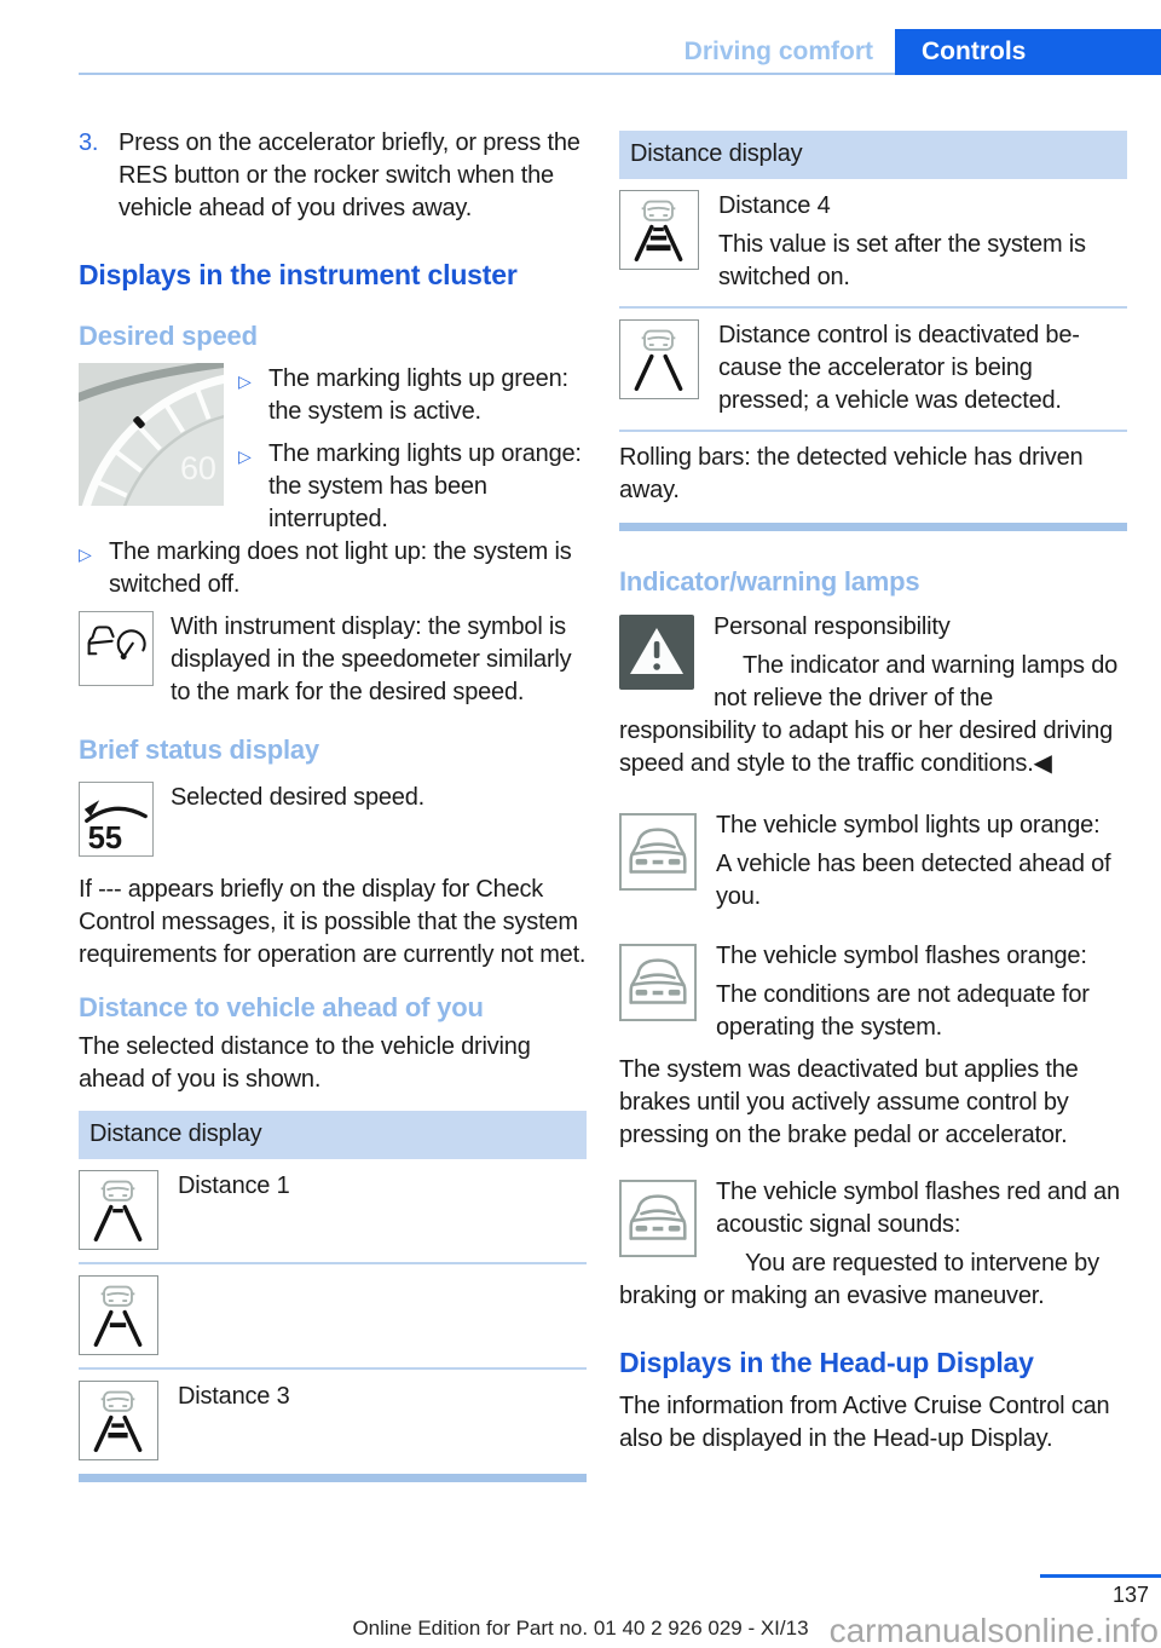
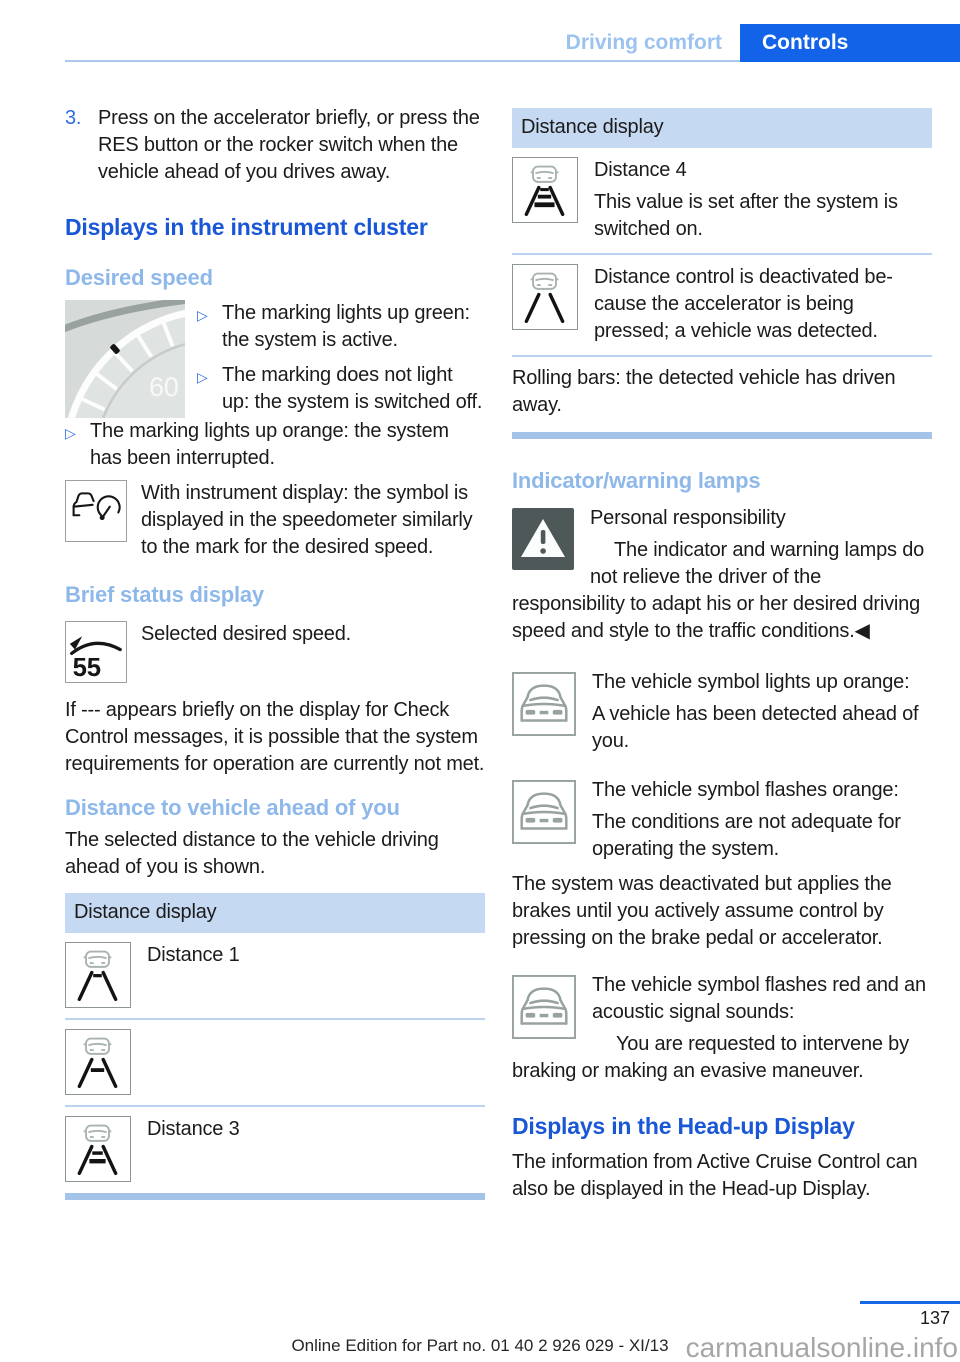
  Driving comfort
  Controls
  3.
  Press on the accelerator briefly, or press the RES button or the rocker switch when the vehicle ahead of you drives away.
  Displays in the instrument cluster
  Desired speed
  60
  ▷
  The marking lights up green: the system is active.
  ▷
- The marking lights up or­ange: the system has been interrupted.
+ The marking does not light up: the system is switched off.
  ▷
- The marking does not light up: the system is switched off.
+ The marking lights up or­ange: the system has been interrupted.
  With instrument display: the symbol is displayed in the speedometer similarly to the mark for the desired speed.
  Brief status display
  55
  Selected desired speed.
  If --- appears briefly on the display for Check Control messages, it is possible that the sys­tem requirements for operation are currently not met.
  Distance to vehicle ahead of you
  The selected distance to the vehicle driving ahead of you is shown.
  Distance display
  Distance 1
  Distance 3
  Distance display
  Distance 4
  This value is set after the system is switched on.
  Distance control is deactivated be­cause the accelerator is being pressed; a vehicle was detected.
  Rolling bars: the detected vehicle has driven away.
  Indicator/warning lamps
  Personal responsibility
  The indicator and warning lamps do not relieve the driver of the responsibility to adapt his or her desired driving speed and style to the traffic conditions.◀
  The vehicle symbol lights up orange:
  A vehicle has been detected ahead of you.
  The vehicle symbol flashes orange:
  The conditions are not adequate for operating the system.
  The system was deactivated but applies the brakes until you actively assume control by pressing on the brake pedal or accelerator.
  The vehicle symbol flashes red and an acoustic signal sounds:
  You are requested to intervene by braking or making an evasive maneuver.
  Displays in the Head-up Display
  The information from Active Cruise Control can also be displayed in the Head-up Display.
  137
  Online Edition for Part no. 01 40 2 926 029 - XI/13
  carmanualsonline.info
